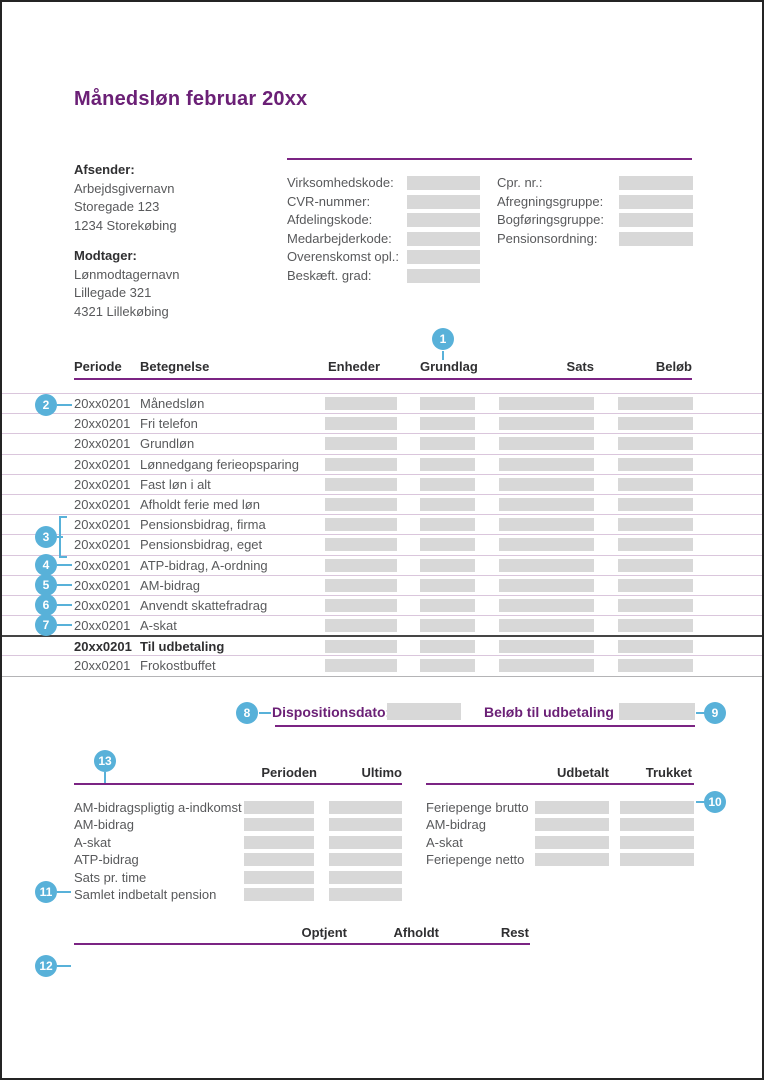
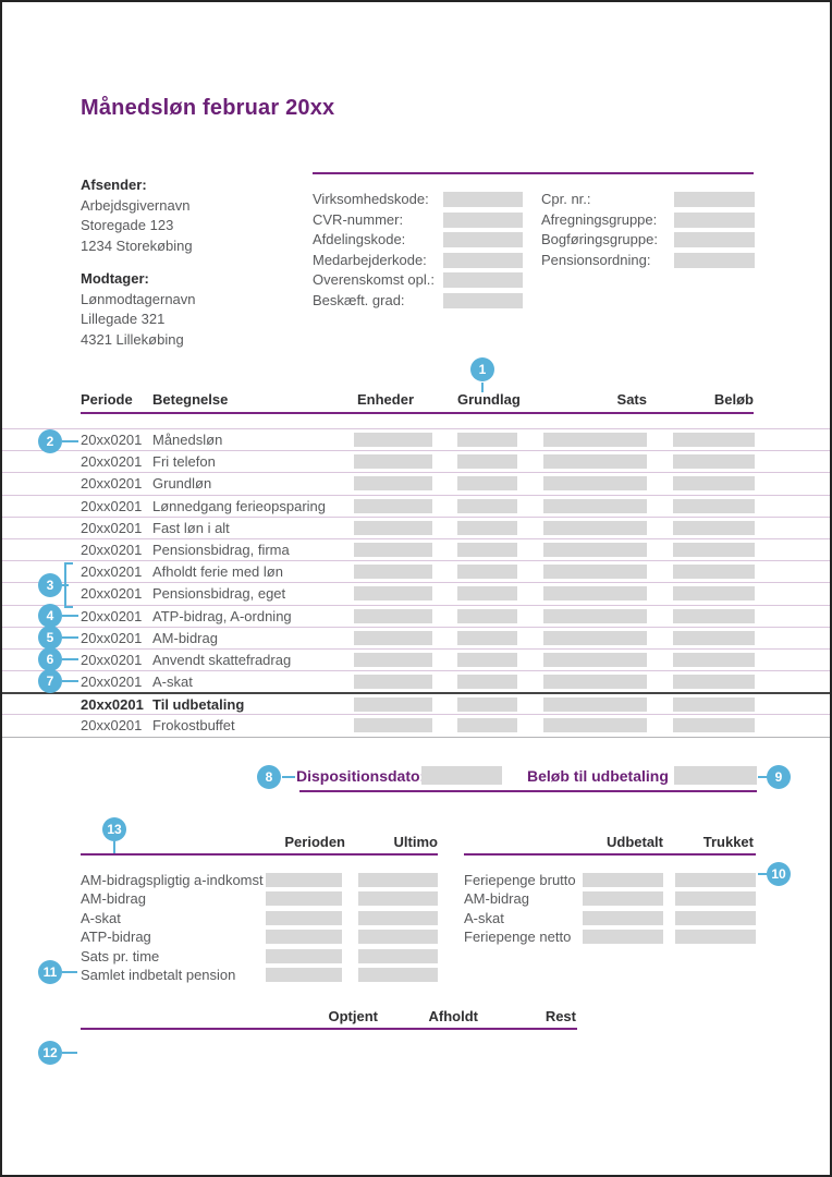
  Månedsløn februar 20xx
  Afsender:
  Arbejdsgivernavn
  Storegade 123
  1234 Storekøbing
  Modtager:
  Lønmodtagernavn
  Lillegade 321
  4321 Lillekøbing
  Virksomhedskode:
  CVR-nummer:
  Afdelingskode:
  Medarbejderkode:
  Overenskomst opl.:
  Beskæft. grad:
  Cpr. nr.:
  Afregningsgruppe:
  Bogføringsgruppe:
  Pensionsordning:
  Periode
  Betegnelse
  Enheder
  Grundlag
  Sats
  Beløb
  20xx0201
  Månedsløn
  20xx0201
  Fri telefon
  20xx0201
  Grundløn
  20xx0201
  Lønnedgang ferieopsparing
  20xx0201
  Fast løn i alt
  20xx0201
- Afholdt ferie med løn
+ Pensionsbidrag, firma
  20xx0201
- Pensionsbidrag, firma
+ Afholdt ferie med løn
  20xx0201
  Pensionsbidrag, eget
  20xx0201
  ATP-bidrag, A-ordning
  20xx0201
  AM-bidrag
  20xx0201
  Anvendt skattefradrag
  20xx0201
  A-skat
  20xx0201
  Til udbetaling
  20xx0201
  Frokostbuffet
  Dispositionsdato
  Beløb til udbetaling
  Perioden
  Ultimo
  AM-bidragspligtig a-indkomst
  AM-bidrag
  A-skat
  ATP-bidrag
  Sats pr. time
  Samlet indbetalt pension
  Udbetalt
  Trukket
  Feriepenge brutto
  AM-bidrag
  A-skat
  Feriepenge netto
  Optjent
  Afholdt
  Rest
  1
  2
  3
  4
  5
  6
  7
  8
  9
  10
  11
  12
  13
